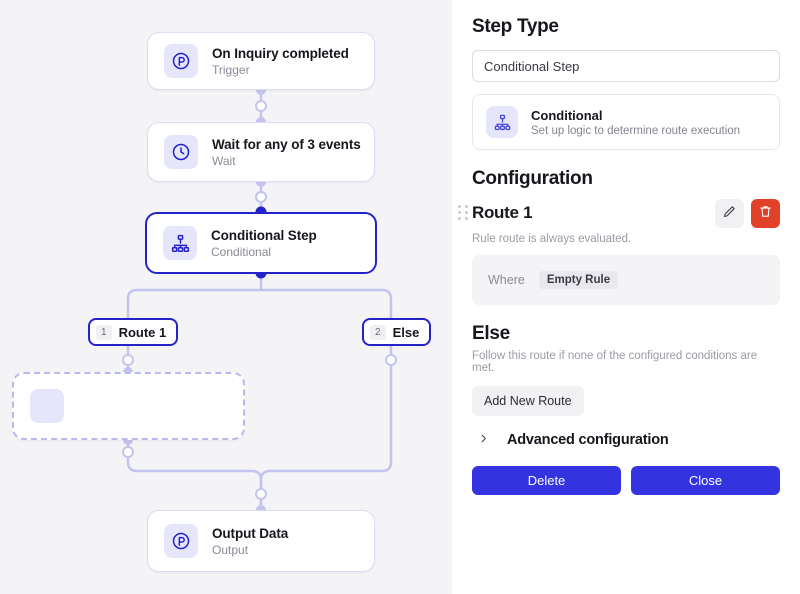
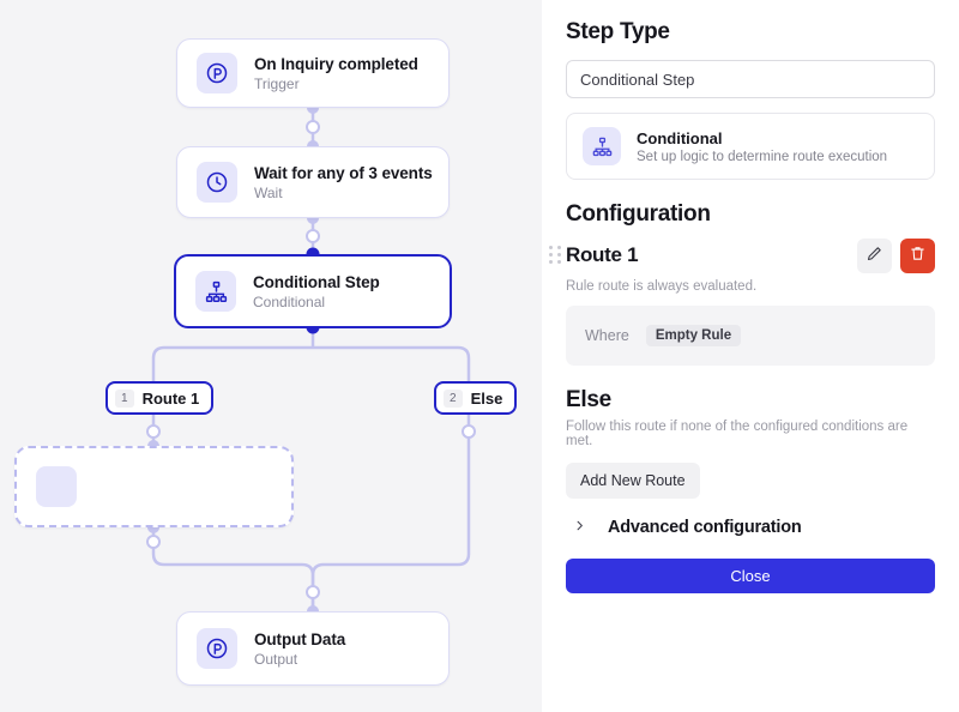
  On Inquiry completed
  Trigger
  Wait for any of 3 events
  Wait
  Conditional Step
  Conditional
  1
  Route 1
  2
  Else
  Output Data
  Output
  Step Type
  Conditional Step
  Conditional
  Set up logic to determine route execution
  Configuration
  Route 1
  Rule route is always evaluated.
  Where
  Empty Rule
  Else
  Follow this route if none of the configured conditions are met.
  Add New Route
  Advanced configuration
- Delete
  Close
